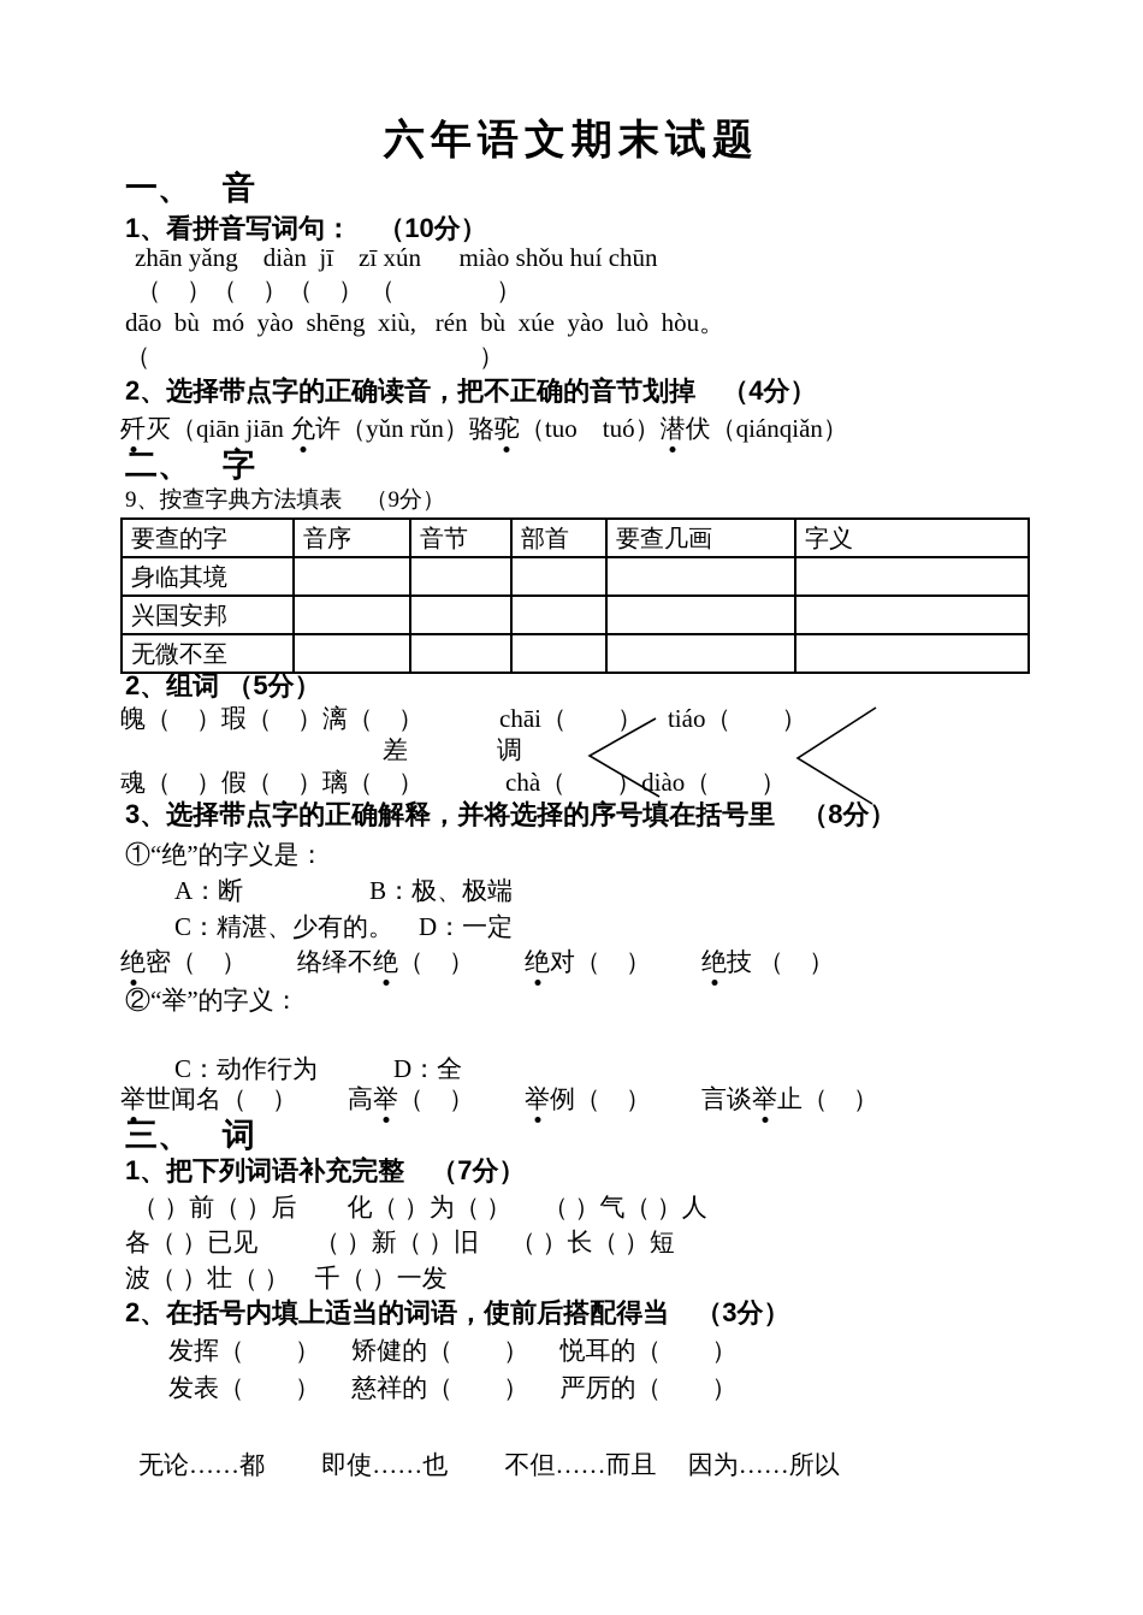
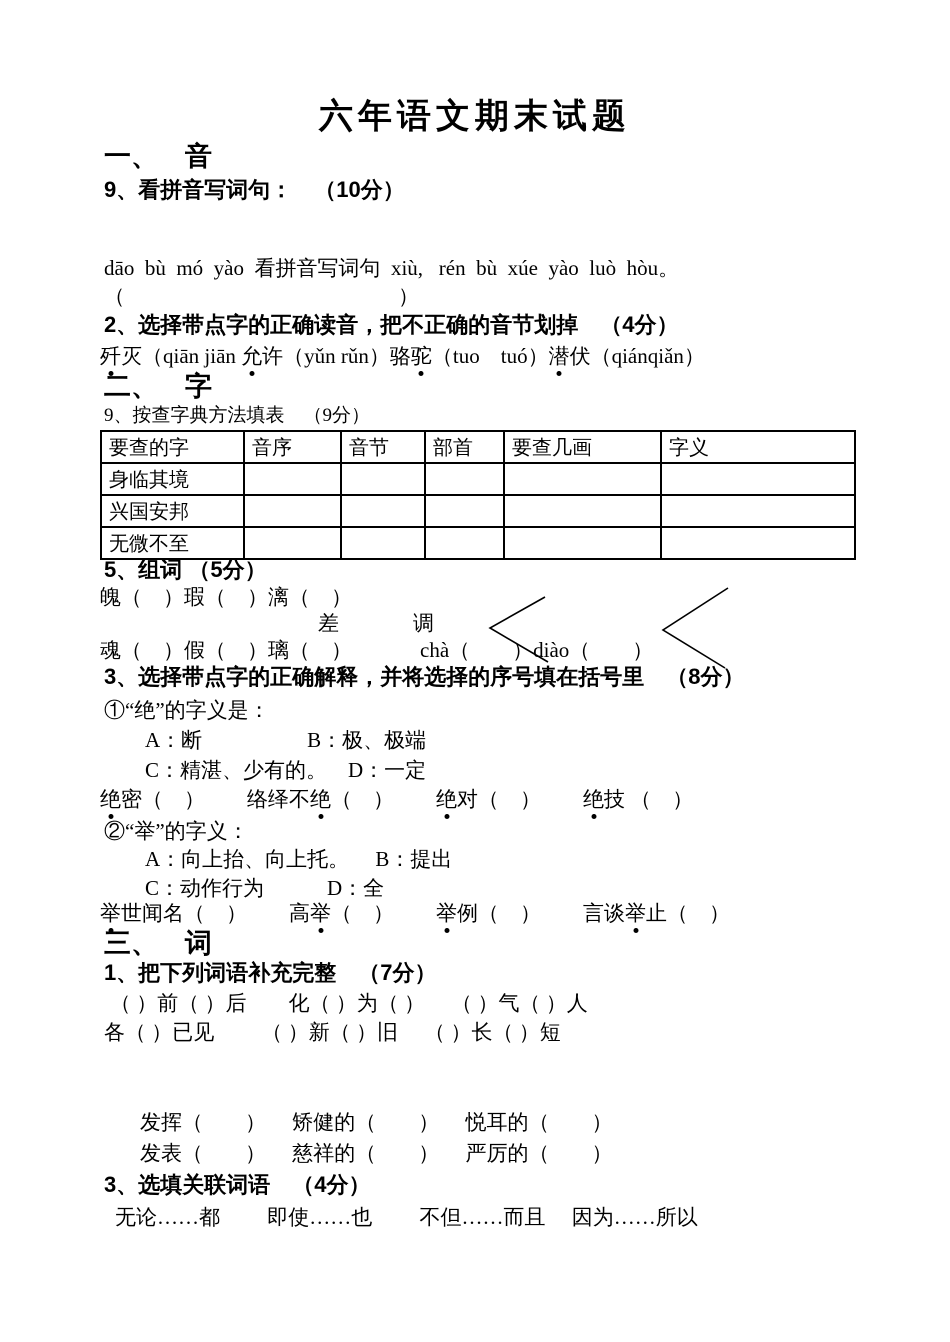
  六年语文期末试题
  一、 音
- 1、看拼音写词句： （10分）
+ 9、看拼音写词句： （10分）
- zhān yǎng diàn jī zī xún miào shǒu huí chūn
- （ ）（ ）（ ） （ ）
- dāo bù mó yào shēng xiù, rén bù xúe yào luò hòu。
+ dāo bù mó yào 看拼音写词句 xiù, rén bù xúe yào luò hòu。
  （ ）
  2、选择带点字的正确读音，把不正确的音节划掉 （4分）
  歼灭（qiān jiān 允许（yǔn rǔn）骆驼（tuo tuó）潜伏（qiánqiǎn）
  二、 字
  9、按查字典方法填表 （9分）
  要查的字	音序	音节	部首	要查几画	字义
  身临其境
  兴国安邦
  无微不至
- 2、组词 （5分）
+ 5、组词 （5分）
  魄（ ）瑕（ ）漓（ ）
- chāi（ ） tiáo（ ）
  差
  调
  魂（ ）假（ ）璃（ ）
  chà（ ）diào（ ）
  3、选择带点字的正确解释，并将选择的序号填在括号里 （8分）
  ①“绝”的字义是：
  A：断 B：极、极端
  C：精湛、少有的。 D：一定
  绝密（ ） 络绎不绝（ ） 绝对（ ） 绝技 （ ）
  ②“举”的字义：
+ A：向上抬、向上托。 B：提出
  C：动作行为 D：全
  举世闻名（ ） 高举（ ） 举例（ ） 言谈举止（ ）
  三、 词
  1、把下列词语补充完整 （7分）
  （ ）前（ ）后 化（ ）为（ ） （ ）气（ ）人
  各（ ）已见 （ ）新（ ）旧 （ ）长（ ）短
- 波（ ）壮（ ） 千（ ）一发
- 2、在括号内填上适当的词语，使前后搭配得当 （3分）
  发挥（ ） 矫健的（ ） 悦耳的（ ）
  发表（ ） 慈祥的（ ） 严厉的（ ）
+ 3、选填关联词语 （4分）
  无论……都 即使……也 不但……而且 因为……所以
